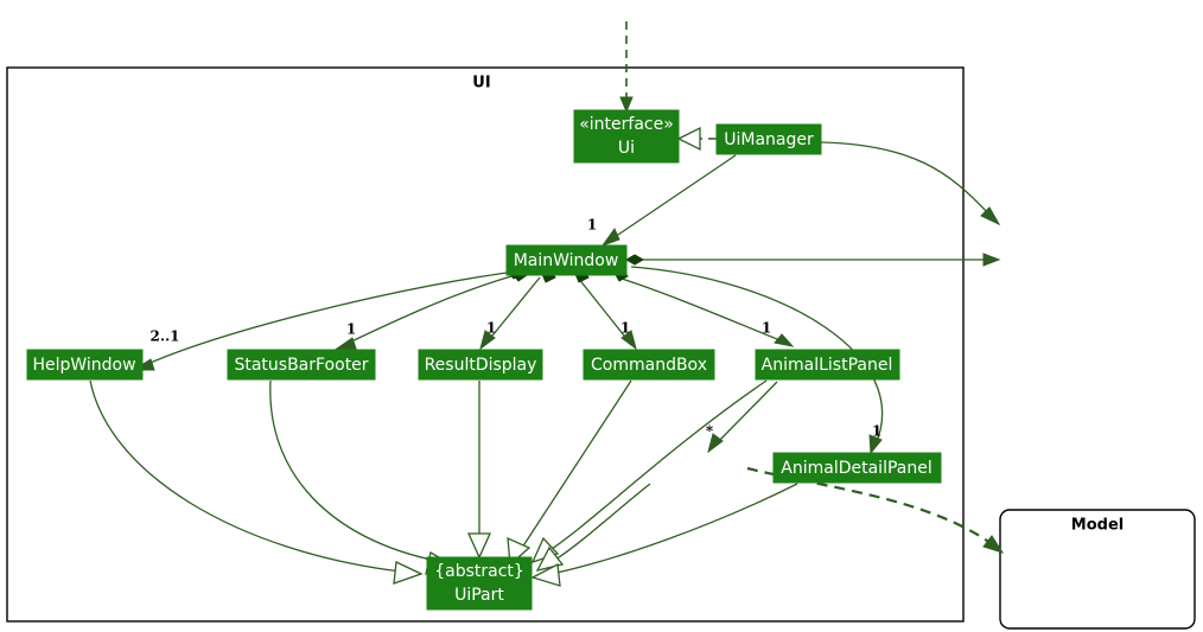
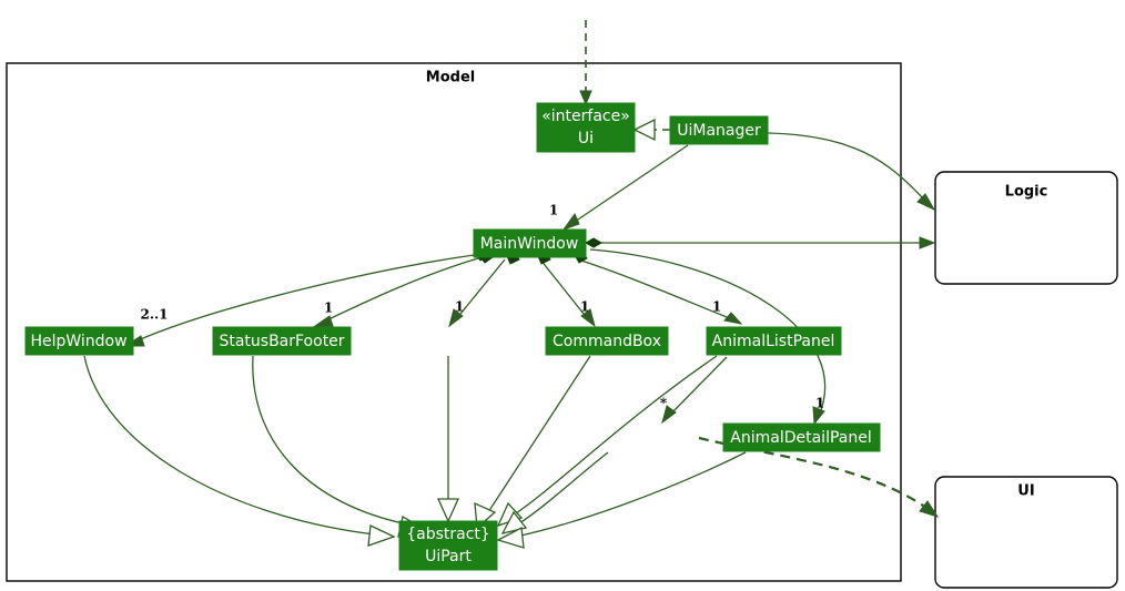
- UI
+ Model
+ Logic
- Model
+ UI
  «interface»
  Ui
  UiManager
  MainWindow
  HelpWindow
  StatusBarFooter
- ResultDisplay
  CommandBox
  AnimalListPanel
  AnimalDetailPanel
  {abstract}
  UiPart
  1
  2..1
  1
  1
  1
  1
  *
  1
